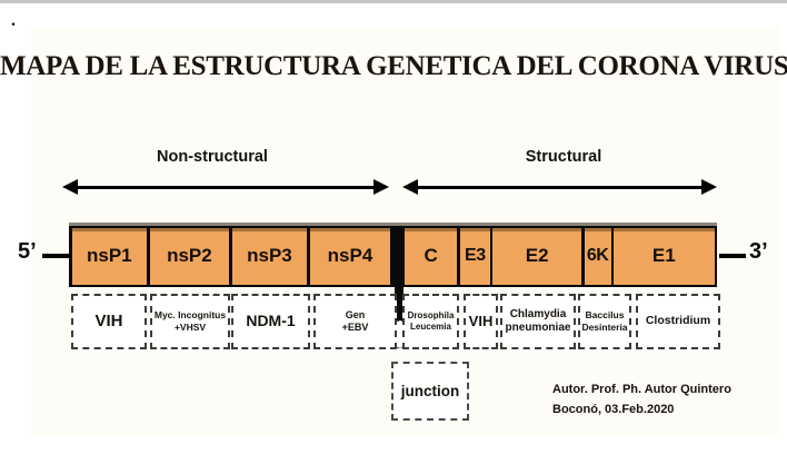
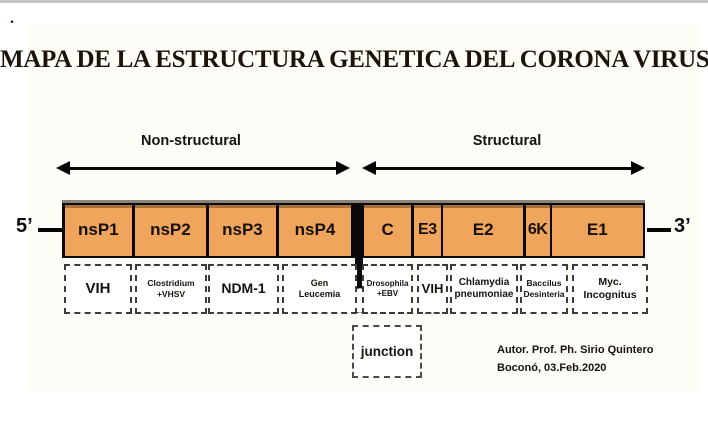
  .
  MAPA DE LA ESTRUCTURA GENETICA DEL CORONA VIRUS
  Non-structural
  Structural
  5’
  3’
  nsP1
  nsP2
  nsP3
  nsP4
  C
  E3
  E2
  6K
  E1
  VIH
- Myc. Incognitus
+ Clostridium
  +VHSV
  NDM-1
  Gen
- +EBV
+ Leucemia
  Drosophila
- Leucemia
+ +EBV
  VIH
  Chlamydia
  pneumoniae
  Baccilus
  Desinteria
- Clostridium
+ Myc. Incognitus
  junction
- Autor. Prof. Ph. Autor Quintero
+ Autor. Prof. Ph. Sirio Quintero
  Boconó, 03.Feb.2020
